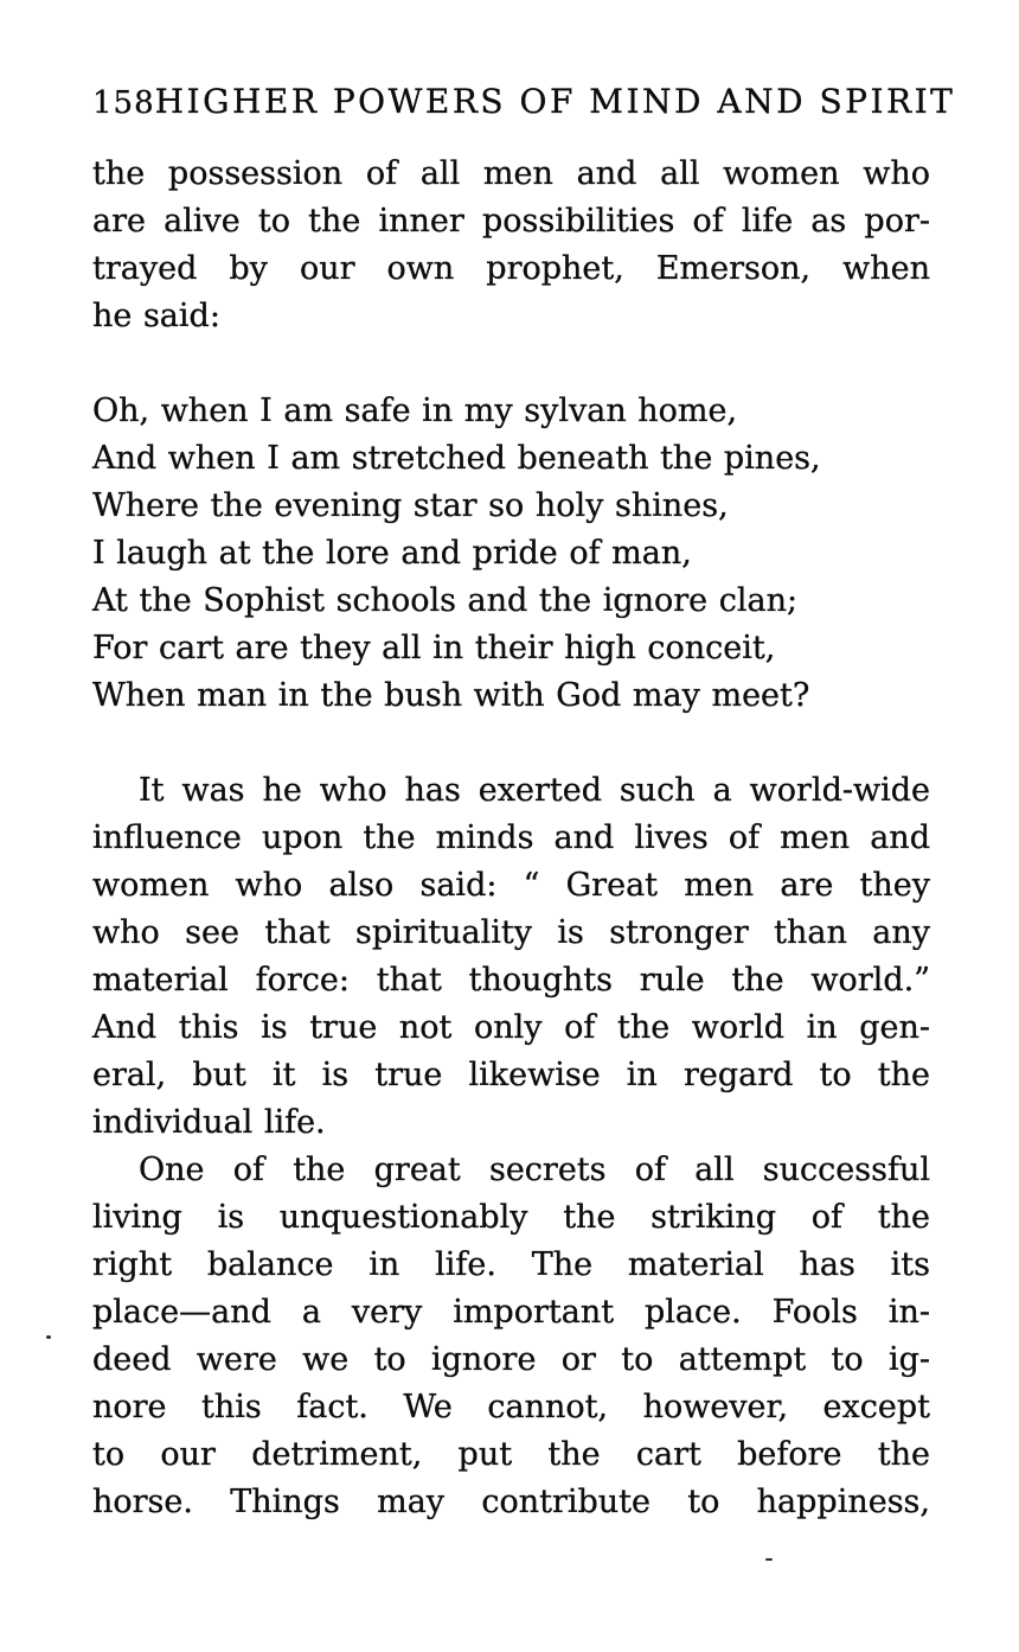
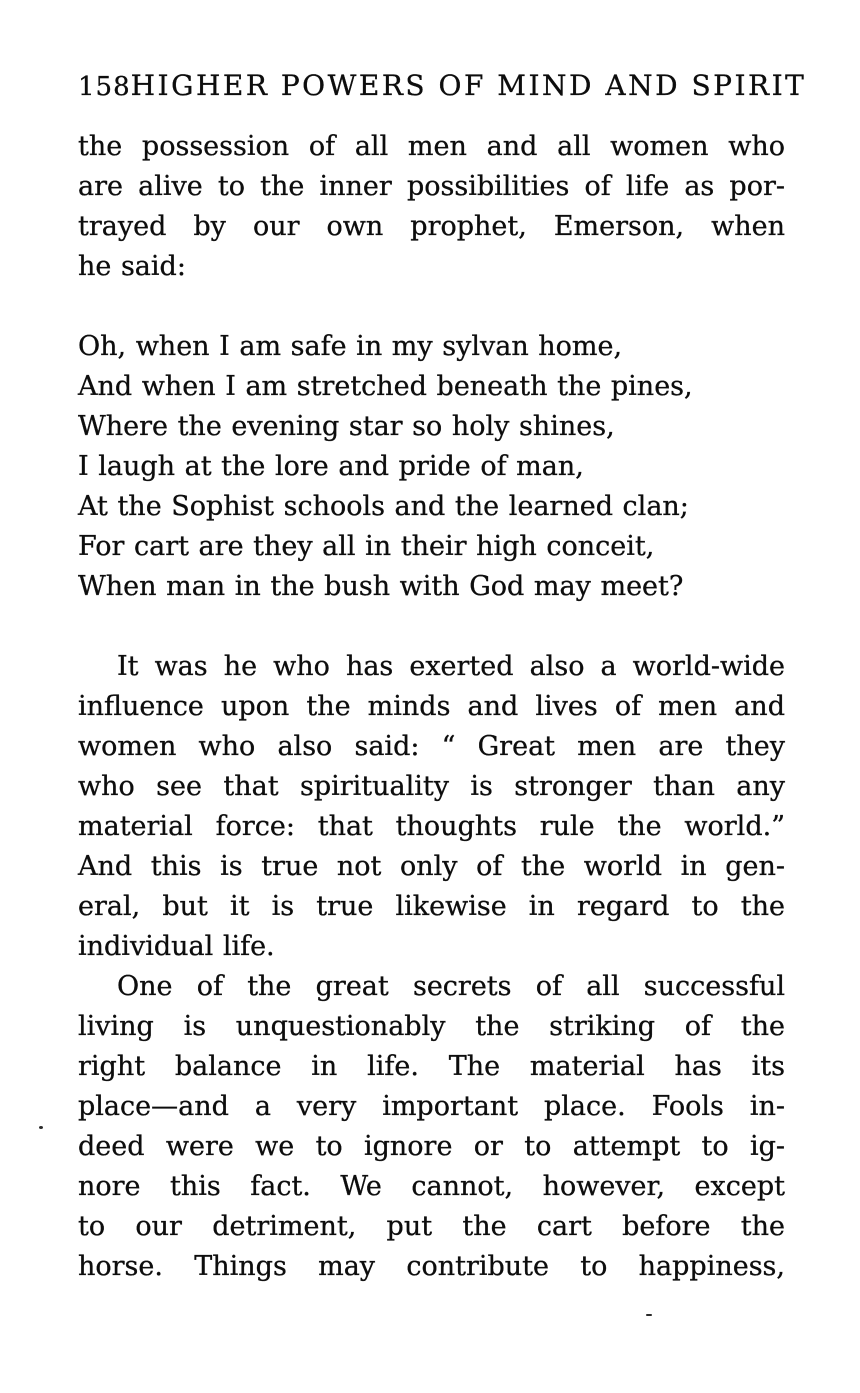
  158
  HIGHER POWERS OF MIND AND SPIRIT
  the possession of all men and all women who
  are alive to the inner possibilities of life as por-
  trayed by our own prophet, Emerson, when
  he said:
  Oh, when I am safe in my sylvan home,
  And when I am stretched beneath the pines,
  Where the evening star so holy shines,
  I laugh at the lore and pride of man,
- At the Sophist schools and the ignore clan;
+ At the Sophist schools and the learned clan;
  For cart are they all in their high conceit,
  When man in the bush with God may meet?
- It was he who has exerted such a world-wide
+ It was he who has exerted also a world-wide
  influence upon the minds and lives of men and
  women who also said: “ Great men are they
  who see that spirituality is stronger than any
  material force: that thoughts rule the world.”
  And this is true not only of the world in gen-
  eral, but it is true likewise in regard to the
  individual life.
  One of the great secrets of all successful
  living is unquestionably the striking of the
  right balance in life. The material has its
  place—and a very important place. Fools in-
  deed were we to ignore or to attempt to ig-
  nore this fact. We cannot, however, except
  to our detriment, put the cart before the
  horse. Things may contribute to happiness,
